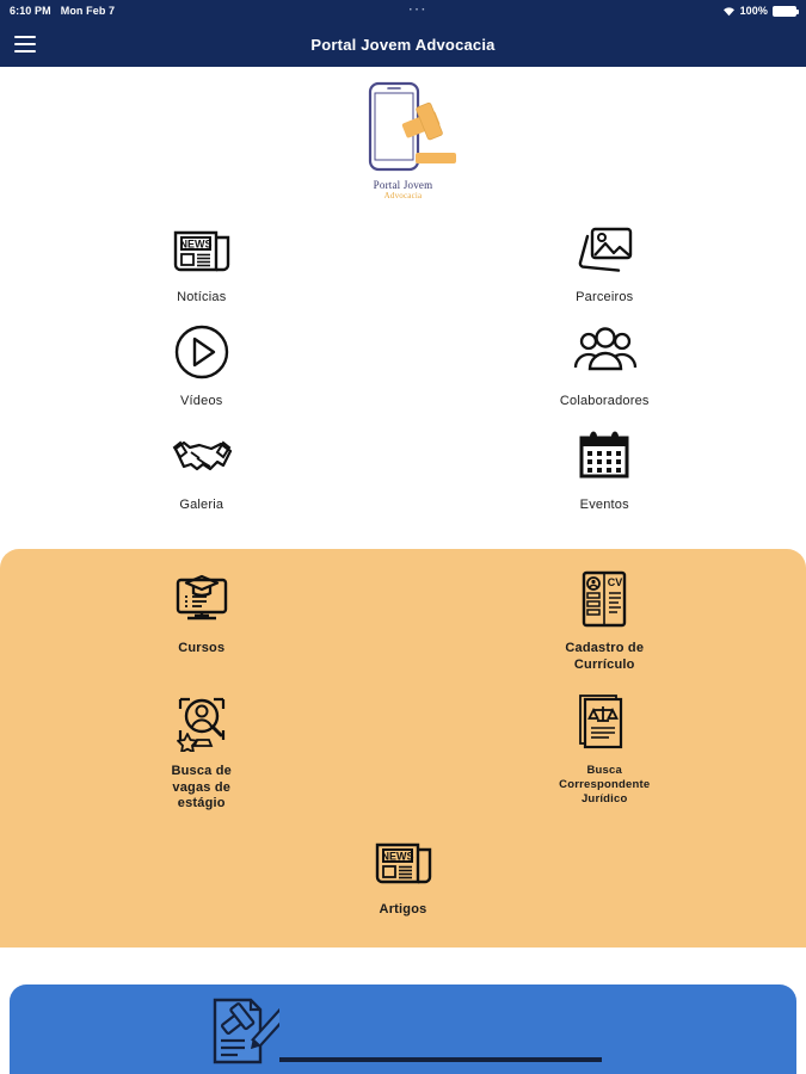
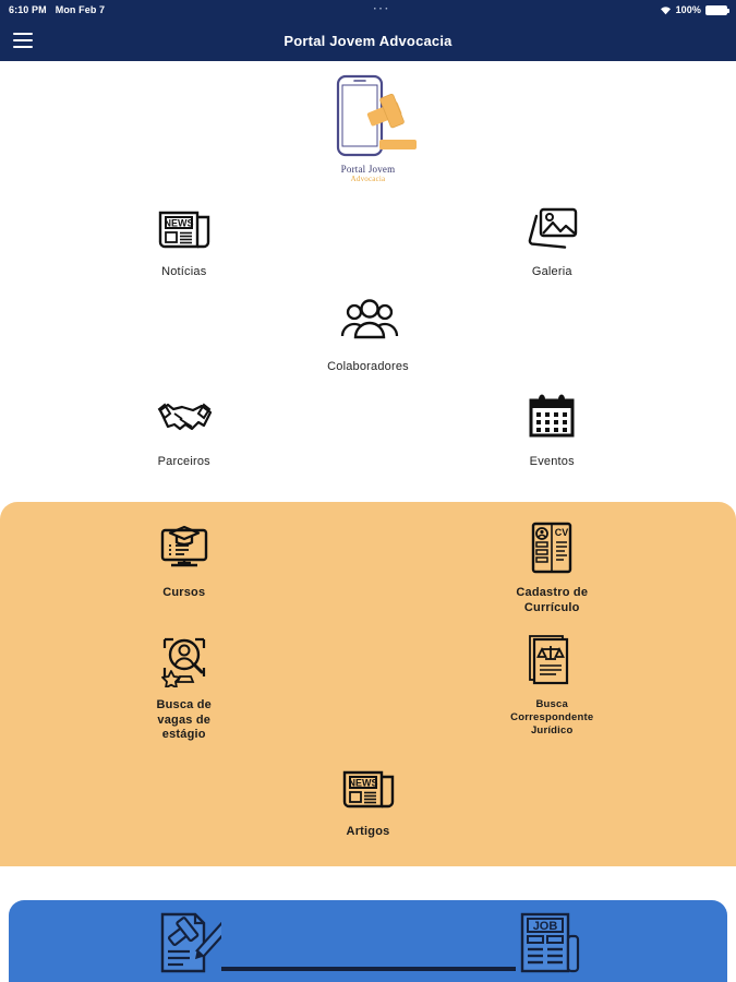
  6:10 PM
  Mon Feb 7
  ···
  100%
  Portal Jovem Advocacia
  Portal Jovem
  Advocacia
  NEWS
  Notícias
- Parceiros
+ Galeria
- Vídeos
  Colaboradores
- Galeria
+ Parceiros
  Eventos
  Cursos
  CV
  Cadastro de
  Currículo
  Busca de
  vagas de
  estágio
  Busca
  Correspondente
  Jurídico
  NEWS
  Artigos
+ JOB
